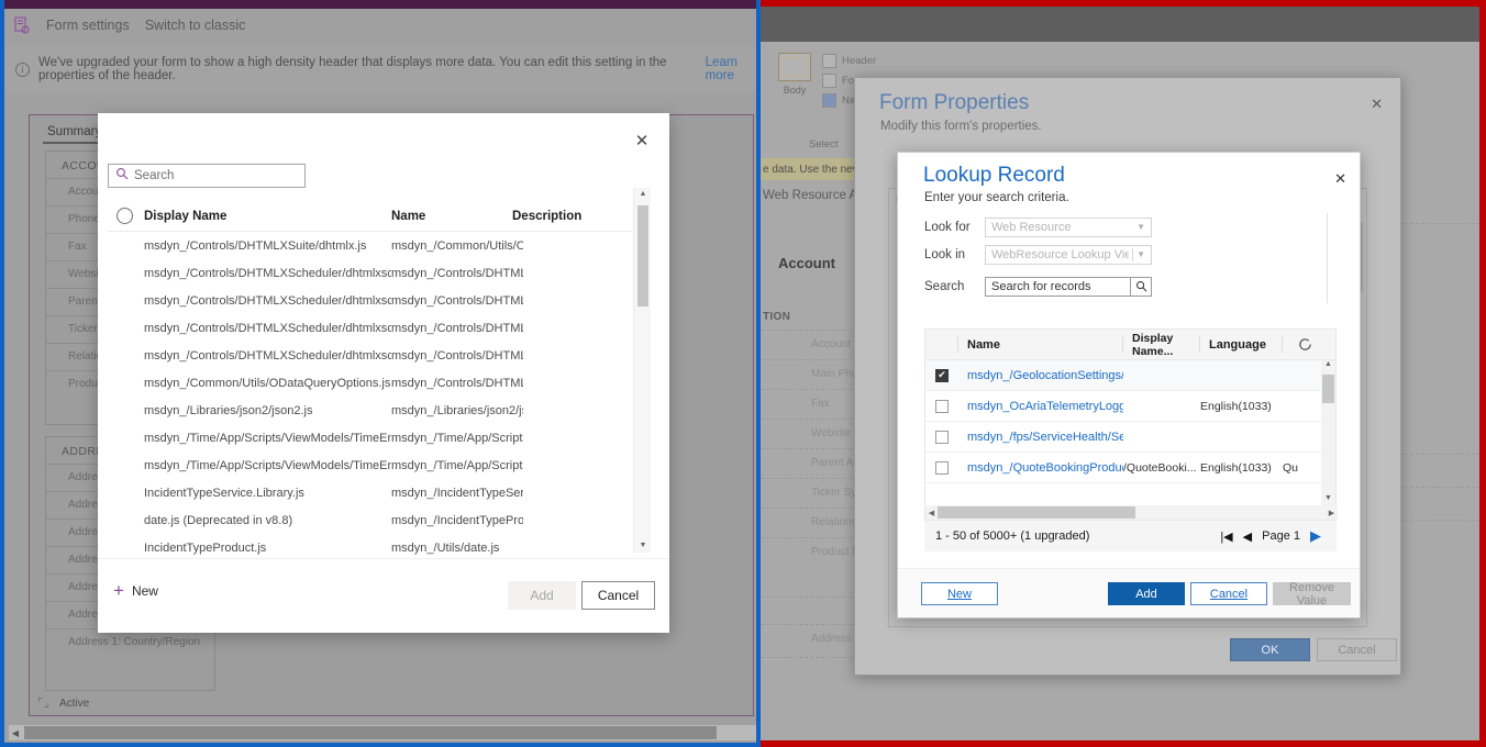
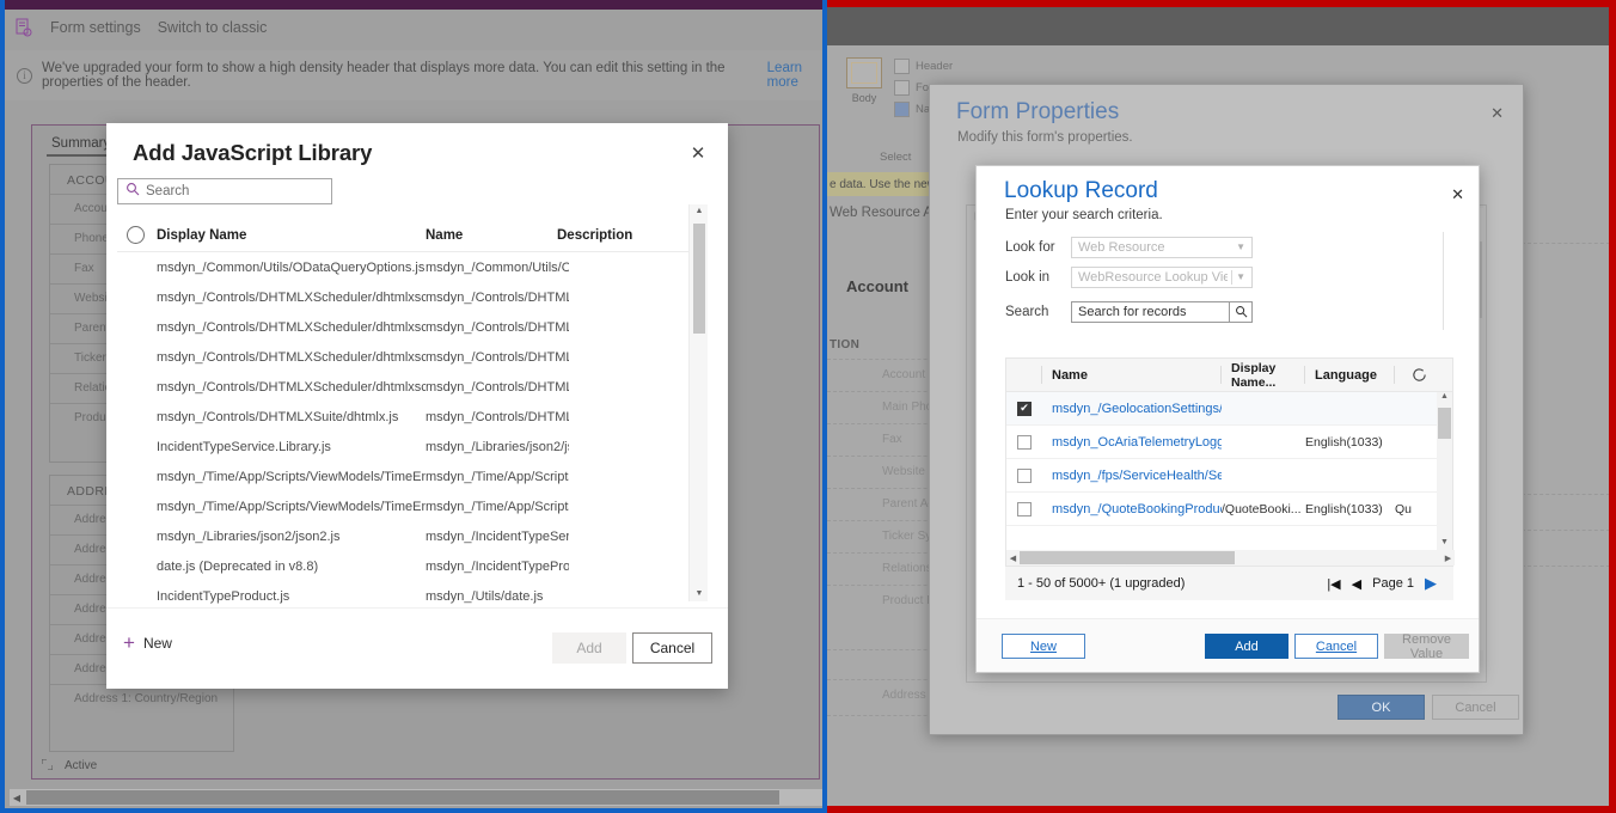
  Form settings
  Switch to classic
  i
  We've upgraded your form to show a high density header that displays more data. You can edit this setting in the properties of the header.
  Learn more
  Summar
  Accou
  Phon
  Fax
  Paren
  Ticker
  Produ
  Addre
  Addre
  Addre
  Addre
  Address 1: Country/Region
  Active
  ◀
+ Add JavaScript Library
  ✕
  Search
  Display Name
  Name
  Description
- msdyn_/Controls/DHTMLXSuite/dhtmlx.js
+ msdyn_/Common/Utils/ODataQueryOptions.js
  msdyn_/Common/Utils/O
  msdyn_/Controls/DHTMLXScheduler/dhtmlxsc
  msdyn_/Controls/DHTM
  msdyn_/Controls/DHTMLXScheduler/dhtmlxsc
  msdyn_/Controls/DHTM
  msdyn_/Controls/DHTMLXScheduler/dhtmlxsc
  msdyn_/Controls/DHTM
  msdyn_/Controls/DHTMLXScheduler/dhtmlxsc
  msdyn_/Controls/DHTM
- msdyn_/Common/Utils/ODataQueryOptions.js
+ msdyn_/Controls/DHTMLXSuite/dhtmlx.js
  msdyn_/Controls/DHTM
- msdyn_/Libraries/json2/json2.js
+ IncidentTypeService.Library.js
  msdyn_/Libraries/json2/j
  msdyn_/Time/App/Scripts/ViewModels/TimeEn
  msdyn_/Time/App/Script
  msdyn_/Time/App/Scripts/ViewModels/TimeEn
  msdyn_/Time/App/Script
- IncidentTypeService.Library.js
+ msdyn_/Libraries/json2/json2.js
  msdyn_/IncidentTypeSer
  date.js (Deprecated in v8.8)
  msdyn_/IncidentTypePro
  IncidentTypeProduct.js
  msdyn_/Utils/date.js
  +
  New
  Add
  Cancel
  Body
  Header
  Select
  e data. Use the ne
  Web Resource
  Account
  TION
  Account
  Main Ph
  Fax
  Website
  Parent A
  Ticker S
  Relation
  Product
  Address
  Form Properties
  Modify this form's properties.
  ✕
  OK
  Cancel
  Lookup Record
  Enter your search criteria.
  ✕
  Look for
  Web Resource
  ▼
  Look in
  WebResource Lookup Vie
  ▼
  Search
  Search for records
  Name
  Display Name...
  Language
  ✔
  msdyn_/GeolocationSettings/
  msdyn_OcAriaTelemetryLogg
  English(1033)
  msdyn_/fps/ServiceHealth/Se
  msdyn_/QuoteBookingProdu
  /QuoteBooki...
  English(1033)
  Qu
  1 - 50 of 5000+ (1 upgraded)
  |◀
  ◀
  Page 1
  ▶
  New
  Add
  Cancel
  Remove Value
